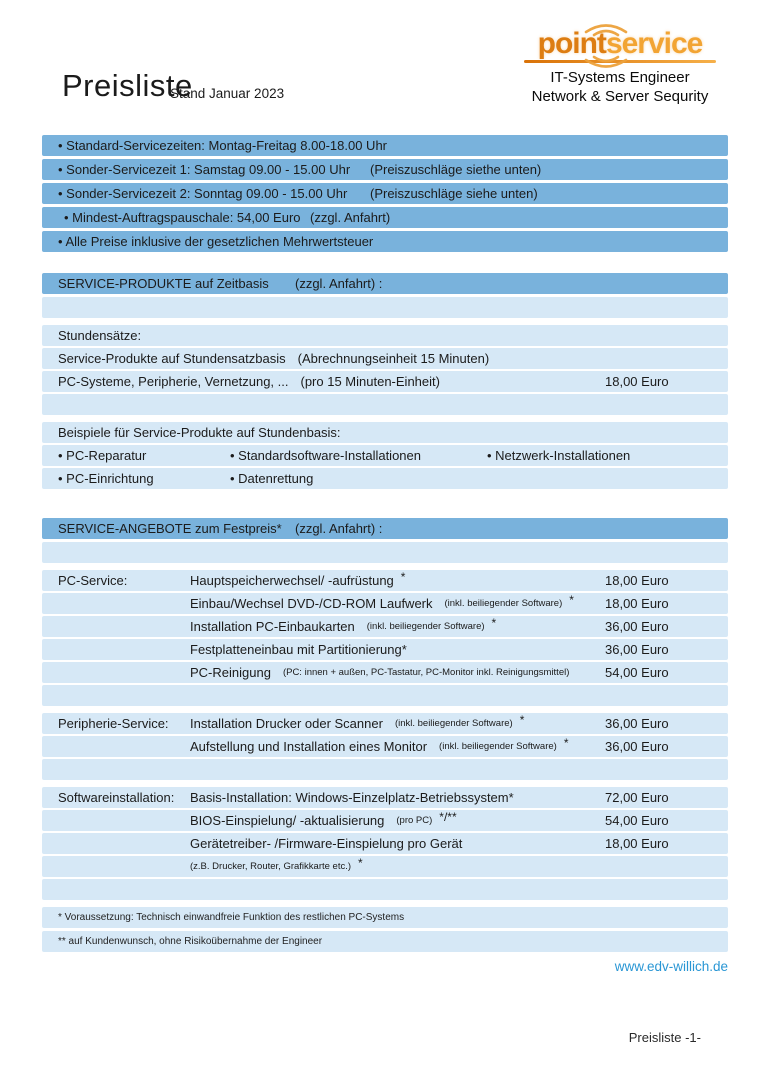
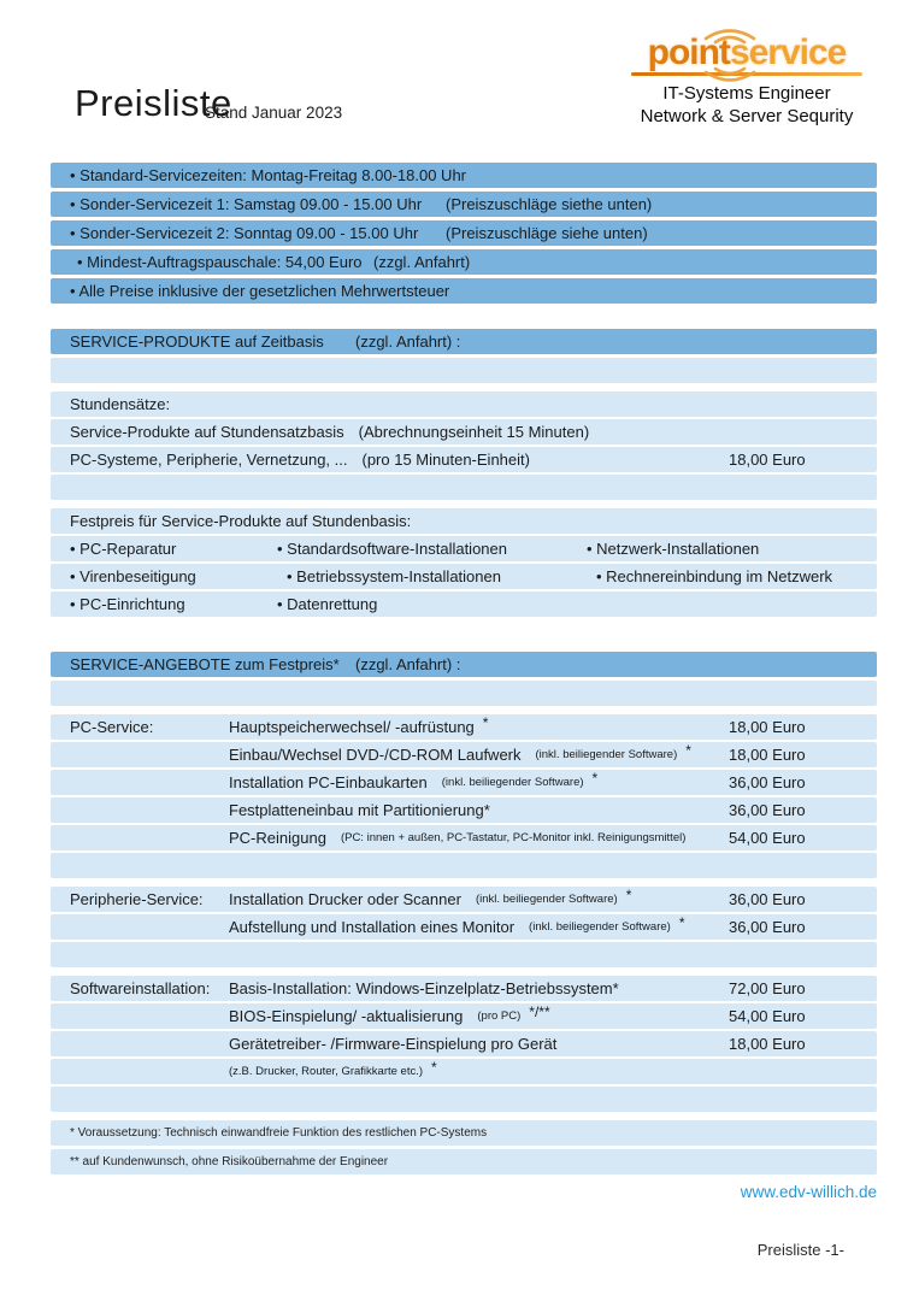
  Preisliste
  Stand Januar 2023
  pointservice
  IT-Systems Engineer
  Network & Server Sequrity
  • Standard-Servicezeiten: Montag-Freitag 8.00-18.00 Uhr
  • Sonder-Servicezeit 1: Samstag 09.00 - 15.00 Uhr
  (Preiszuschläge siethe unten)
  • Sonder-Servicezeit 2: Sonntag 09.00 - 15.00 Uhr
  (Preiszuschläge siehe unten)
  • Mindest-Auftragspauschale: 54,00 Euro
  (zzgl. Anfahrt)
  • Alle Preise inklusive der gesetzlichen Mehrwertsteuer
  SERVICE-PRODUKTE auf Zeitbasis
  (zzgl. Anfahrt) :
  Stundensätze:
  Service-Produkte auf Stundensatzbasis
  (Abrechnungseinheit 15 Minuten)
  PC-Systeme, Peripherie, Vernetzung, ...
  (pro 15 Minuten-Einheit)
  18,00 Euro
- Beispiele für Service-Produkte auf Stundenbasis:
+ Festpreis für Service-Produkte auf Stundenbasis:
  • PC-Reparatur
  • Standardsoftware-Installationen
  • Netzwerk-Installationen
+ • Virenbeseitigung
+ • Betriebssystem-Installationen
+ • Rechnereinbindung im Netzwerk
  • PC-Einrichtung
  • Datenrettung
  SERVICE-ANGEBOTE zum Festpreis*
  (zzgl. Anfahrt) :
  PC-Service:
  Hauptspeicherwechsel/ -aufrüstung
  *
  18,00 Euro
  Einbau/Wechsel DVD-/CD-ROM Laufwerk
  (inkl. beiliegender Software)
  *
  18,00 Euro
  Installation PC-Einbaukarten
  (inkl. beiliegender Software)
  *
  36,00 Euro
  Festplatteneinbau mit Partitionierung*
  36,00 Euro
  PC-Reinigung
  (PC: innen + außen, PC-Tastatur, PC-Monitor inkl. Reinigungsmittel)
  54,00 Euro
  Peripherie-Service:
  Installation Drucker oder Scanner
  (inkl. beiliegender Software)
  *
  36,00 Euro
  Aufstellung und Installation eines Monitor
  (inkl. beiliegender Software)
  *
  36,00 Euro
  Softwareinstallation:
  Basis-Installation: Windows-Einzelplatz-Betriebssystem*
  72,00 Euro
  BIOS-Einspielung/ -aktualisierung
  (pro PC)
  */**
  54,00 Euro
  Gerätetreiber- /Firmware-Einspielung pro Gerät
  18,00 Euro
  (z.B. Drucker, Router, Grafikkarte etc.)
  *
  * Voraussetzung: Technisch einwandfreie Funktion des restlichen PC-Systems
  ** auf Kundenwunsch, ohne Risikoübernahme der Engineer
  www.edv-willich.de
  Preisliste -1-
